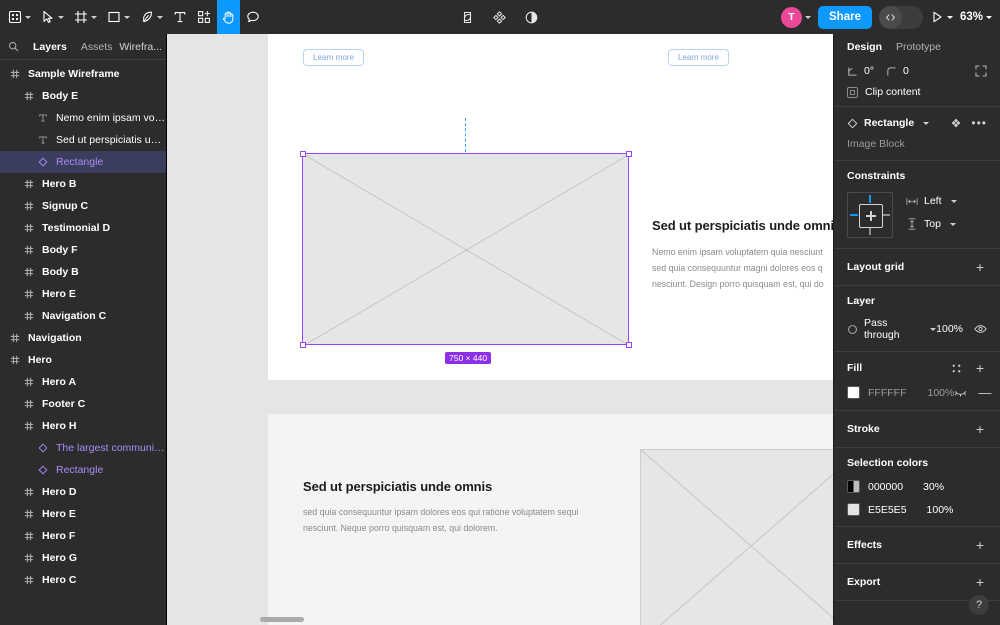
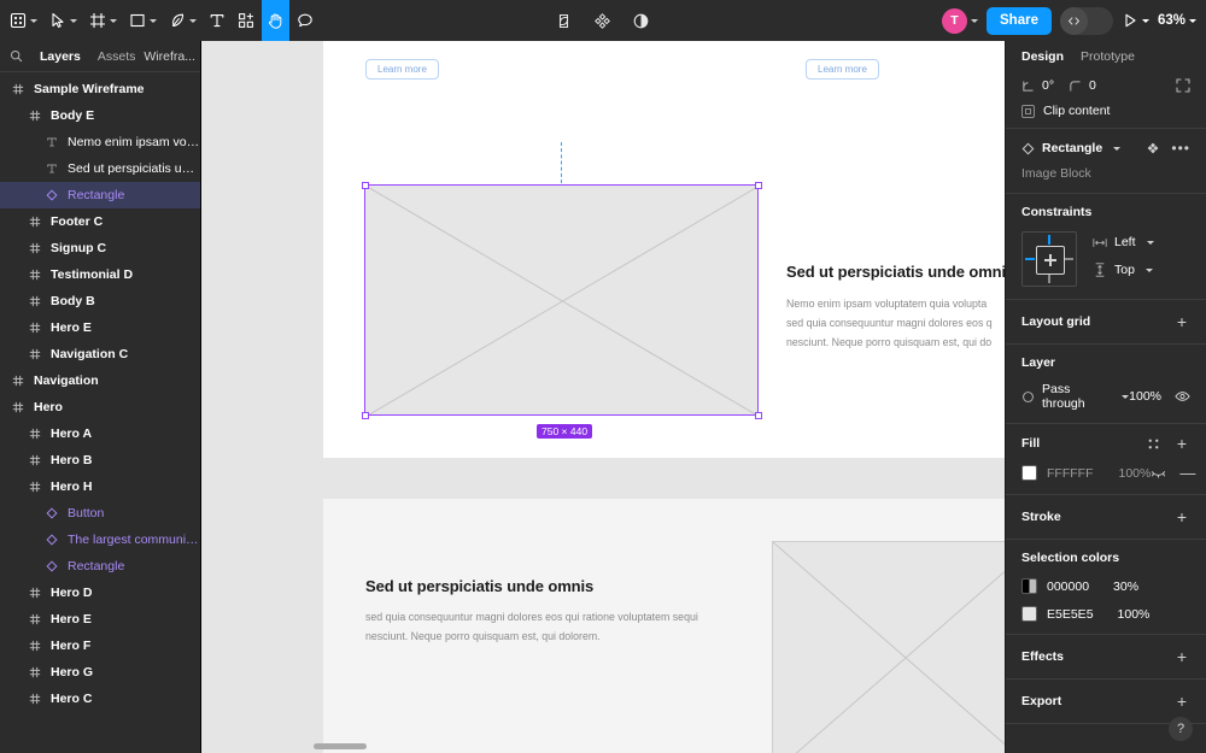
  T
  Share
  63%
  Layers
  Assets
  Wirefra...
  Sample Wireframe
  Body E
  Nemo enim ipsam volup
  Sed ut perspiciatis unde
  Rectangle
- Hero B
+ Footer C
  Signup C
  Testimonial D
- Body F
  Body B
  Hero E
  Navigation C
  Navigation
  Hero
  Hero A
- Footer C
+ Hero B
  Hero H
+ Button
  The largest community
  Rectangle
  Hero D
  Hero E
  Hero F
  Hero G
  Hero C
  Learn more
  Learn more
  Sed ut perspiciatis unde omn
- Nemo enim ipsam voluptatem quia nesciunt
+ Nemo enim ipsam voluptatem quia volupta
  sed quia consequuntur magni dolores eos q
- nesciunt. Design porro quisquam est, qui do
+ nesciunt. Neque porro quisquam est, qui do
  Sed ut perspiciatis unde omnis
- sed quia consequuntur ipsam dolores eos qui ratione voluptatem sequi
+ sed quia consequuntur magni dolores eos qui ratione voluptatem sequi
  nesciunt. Neque porro quisquam est, qui dolorem.
  750 × 440
  Design
  Prototype
  0°
  0
  Clip content
  Rectangle
  •••
  Image Block
  Constraints
  Left
  Top
  Layout grid
  +
  Layer
  Pass through
  100%
  Fill
  +
  FFFFFF
  100%
  —
  Stroke
  +
  Selection colors
  000000
  30%
  E5E5E5
  100%
  Effects
  +
  Export
  +
  ?
